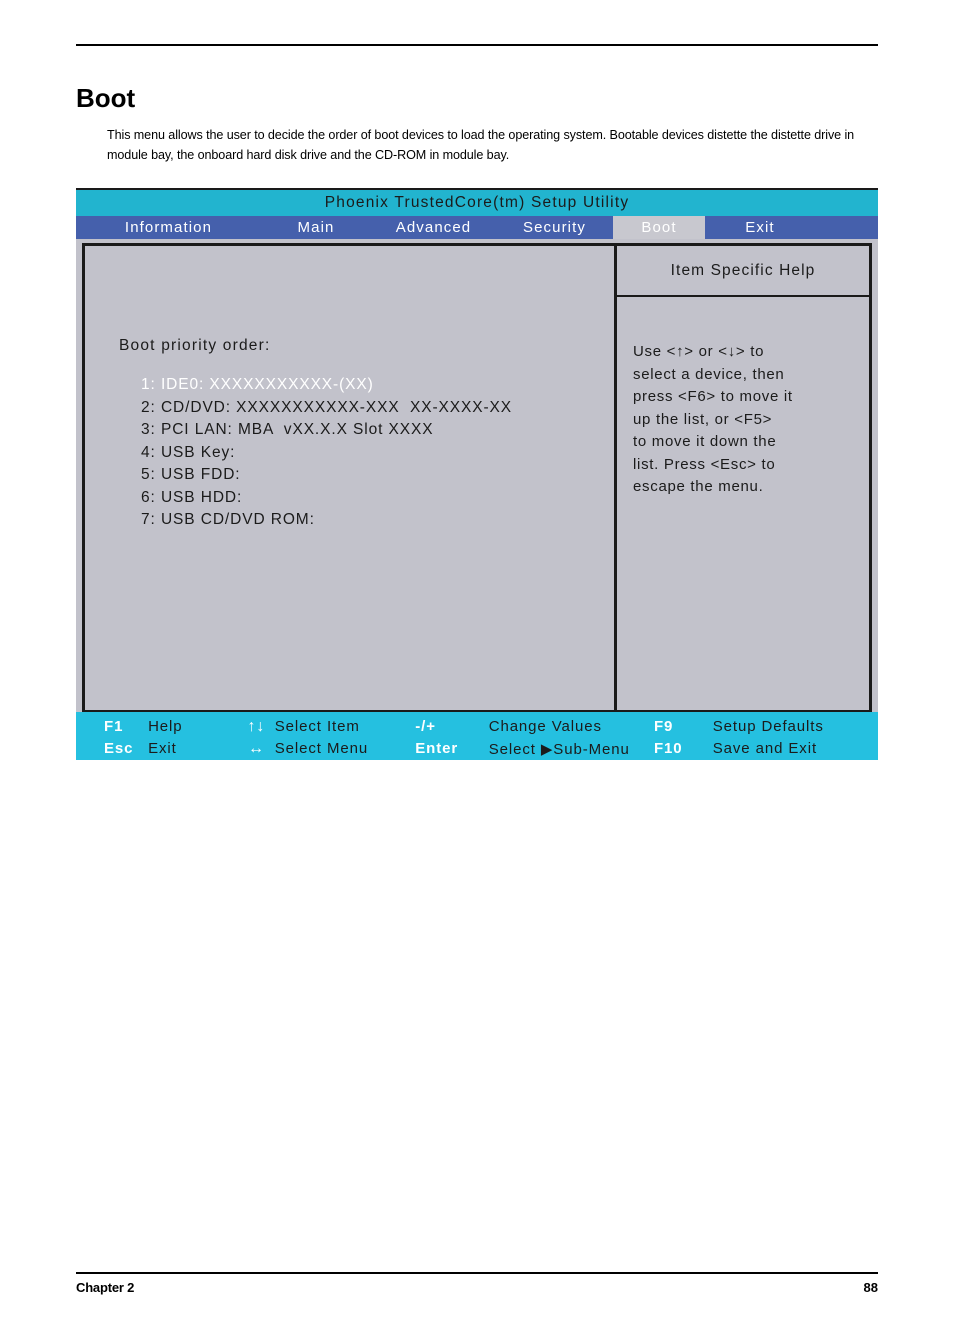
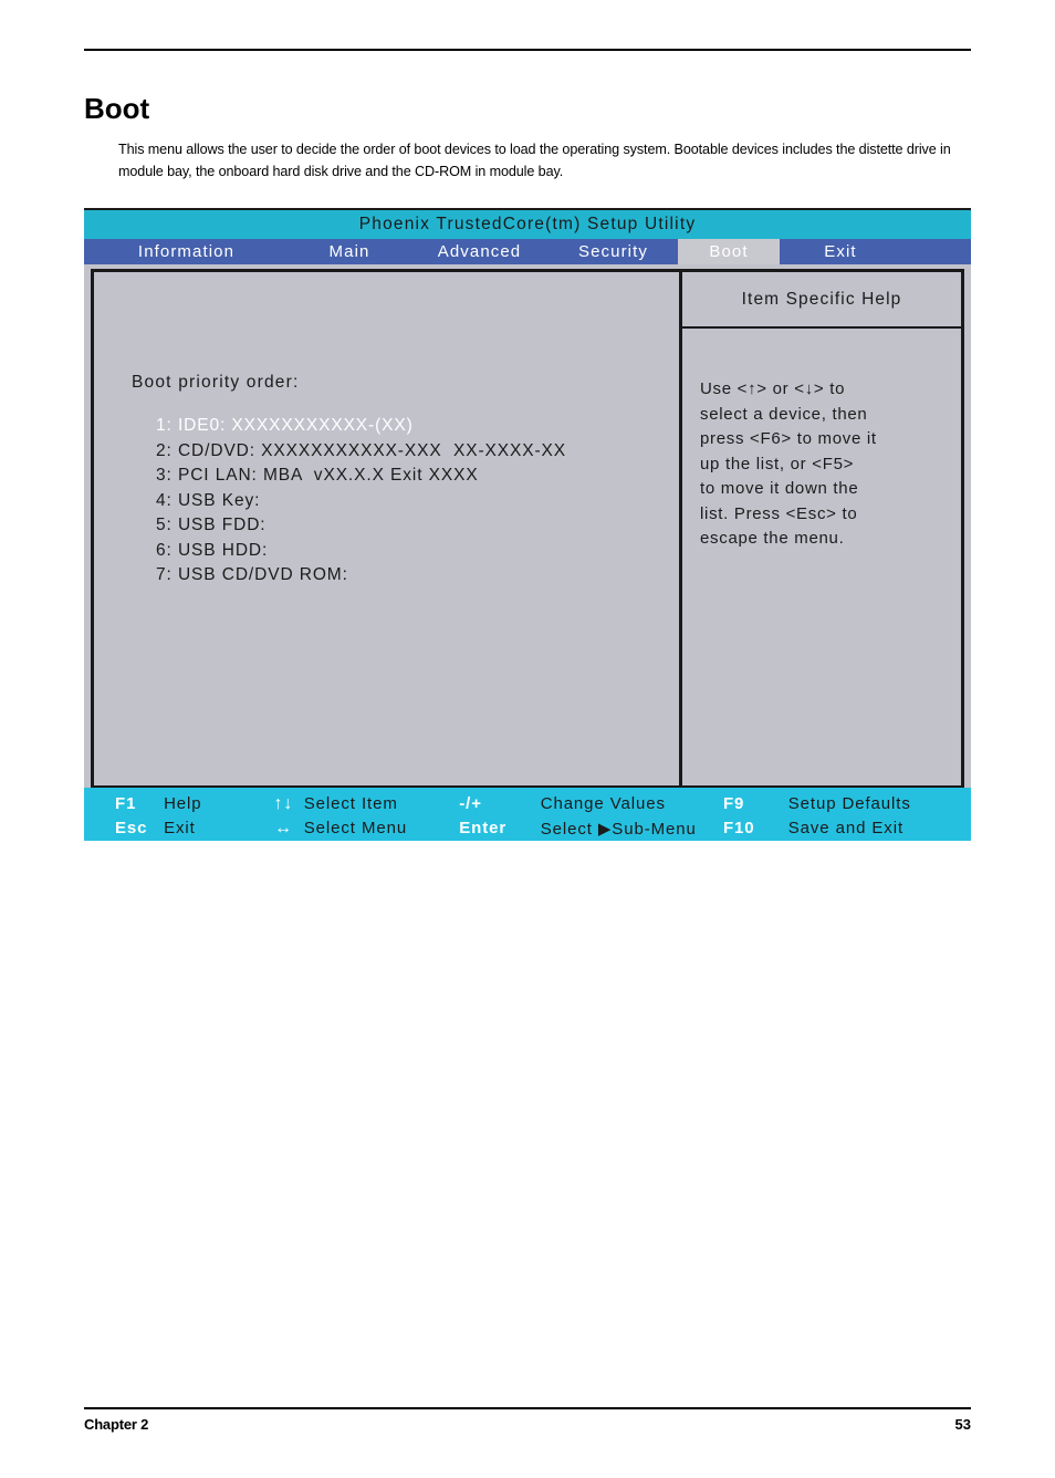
  Boot
- This menu allows the user to decide the order of boot devices to load the operating system. Bootable devices distette the distette drive in module bay, the onboard hard disk drive and the CD-ROM in module bay.
+ This menu allows the user to decide the order of boot devices to load the operating system. Bootable devices includes the distette drive in module bay, the onboard hard disk drive and the CD-ROM in module bay.
  Phoenix TrustedCore(tm) Setup Utility
  Information
  Main
  Advanced
  Security
  Boot
  Exit
  Boot priority order:
  1: IDE0: XXXXXXXXXXX-(XX)
  2: CD/DVD: XXXXXXXXXXX-XXX XX-XXXX-XX
- 3: PCI LAN: MBA vXX.X.X Slot XXXX
+ 3: PCI LAN: MBA vXX.X.X Exit XXXX
  4: USB Key:
  5: USB FDD:
  6: USB HDD:
  7: USB CD/DVD ROM:
  Item Specific Help
  Use <↑> or <↓> to
  select a device, then
  press <F6> to move it
  up the list, or <F5>
  to move it down the
  list. Press <Esc> to
  escape the menu.
  F1
  Help
  ↑↓
  Select Item
  -/+
  Change Values
  F9
  Setup Defaults
  Esc
  Exit
  ↔
  Select Menu
  Enter
  Select ▶Sub-Menu
  F10
  Save and Exit
  Chapter 2
- 88
+ 53
